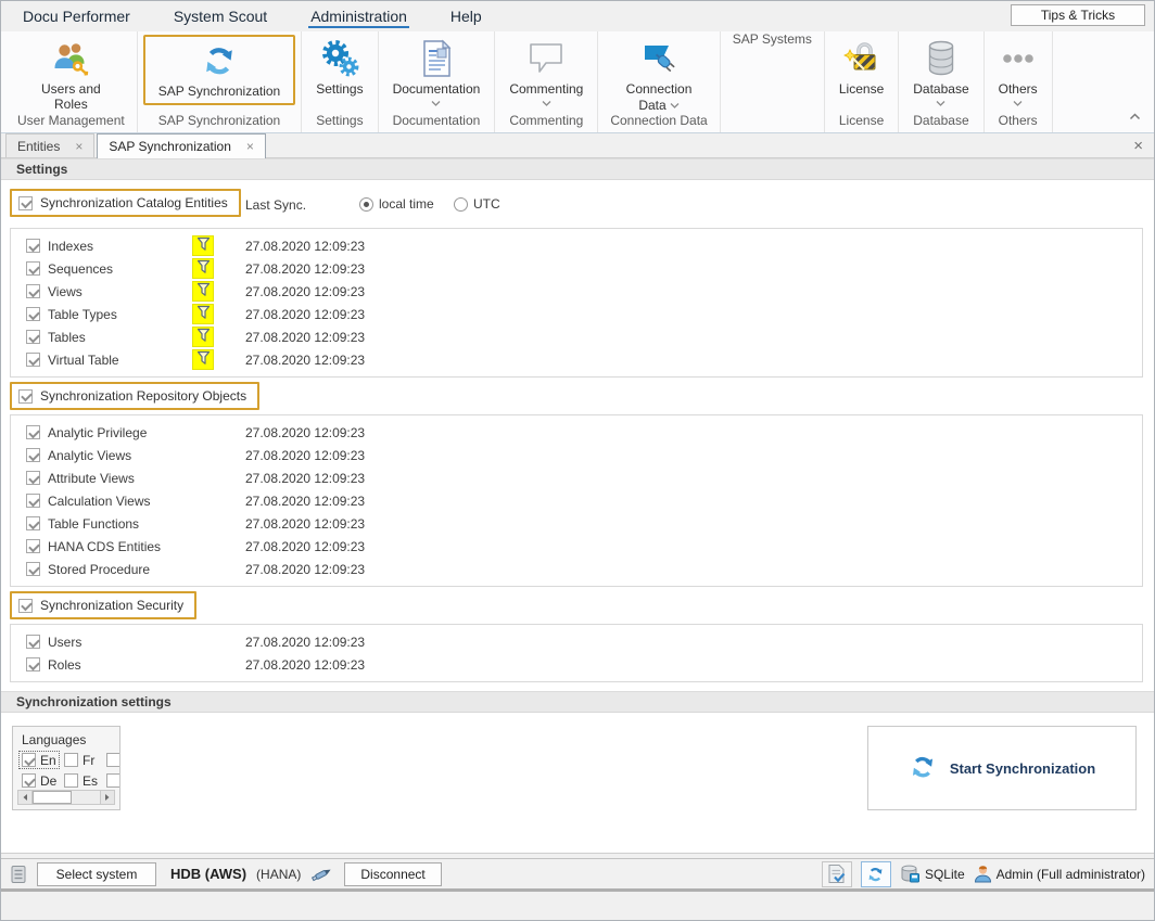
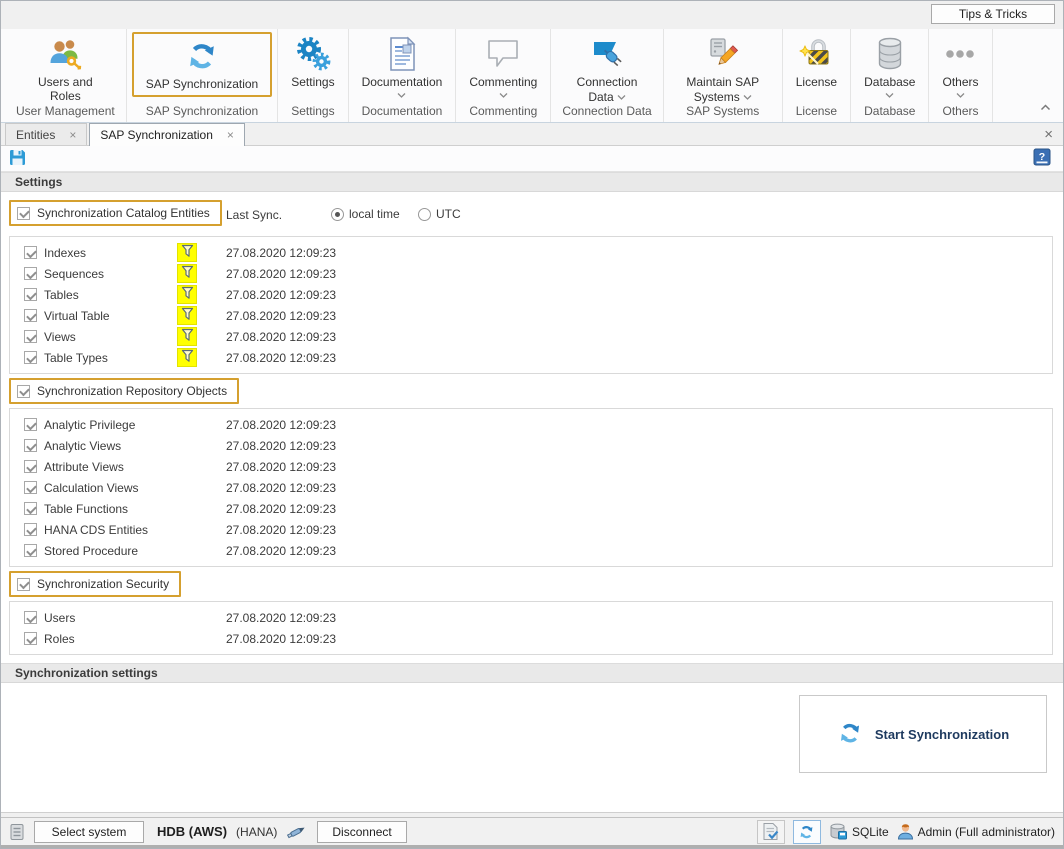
- Docu Performer System Scout Administration Help
  Tips & Tricks
  Users and Roles
  User Management
  SAP Synchronization
  SAP Synchronization
  Settings
  Settings
  Documentation
  Documentation
  Commenting
  Commenting
  Connection Data
  Connection Data
+ Maintain SAP Systems
  SAP Systems
  License
  License
  Database
  Database
  Others
  Others
  Entities
  ×
  SAP Synchronization
  ×
  ×
+ ?
  Settings
  Synchronization Catalog Entities
  Last Sync.
  local time
  UTC
  Indexes
  27.08.2020 12:09:23
  Sequences
  27.08.2020 12:09:23
- Views
+ Tables
  27.08.2020 12:09:23
- Table Types
+ Virtual Table
  27.08.2020 12:09:23
- Tables
+ Views
  27.08.2020 12:09:23
- Virtual Table
+ Table Types
  27.08.2020 12:09:23
  Synchronization Repository Objects
  Analytic Privilege
  27.08.2020 12:09:23
  Analytic Views
  27.08.2020 12:09:23
  Attribute Views
  27.08.2020 12:09:23
  Calculation Views
  27.08.2020 12:09:23
  Table Functions
  27.08.2020 12:09:23
  HANA CDS Entities
  27.08.2020 12:09:23
  Stored Procedure
  27.08.2020 12:09:23
  Synchronization Security
  Users
  27.08.2020 12:09:23
  Roles
  27.08.2020 12:09:23
  Synchronization settings
- Languages
- En
- Fr
- De
- Es
  Start Synchronization
  Select system
  HDB (AWS)
  (HANA)
  Disconnect
  SQLite
  Admin (Full administrator)
